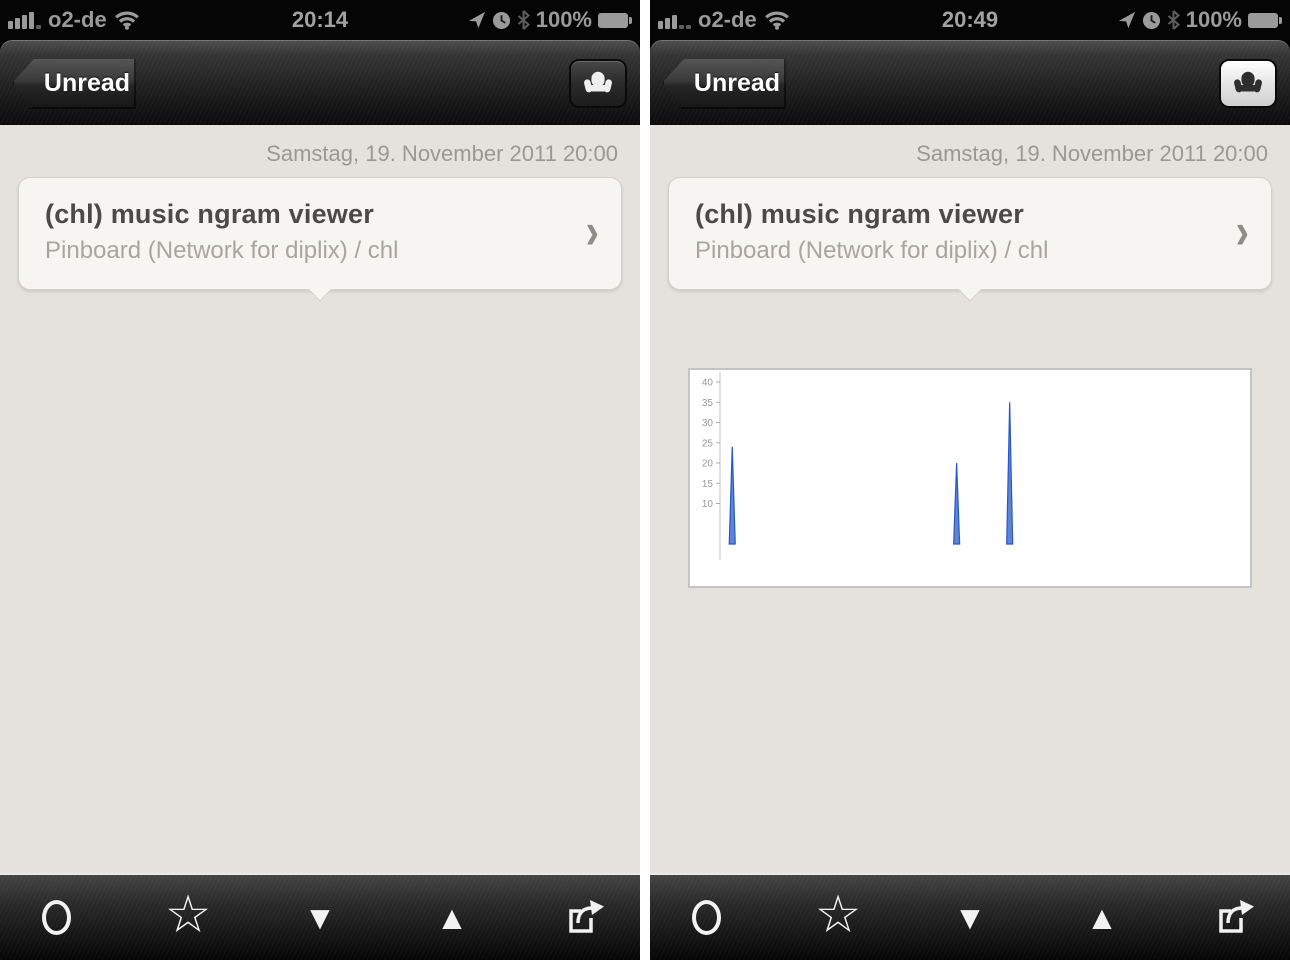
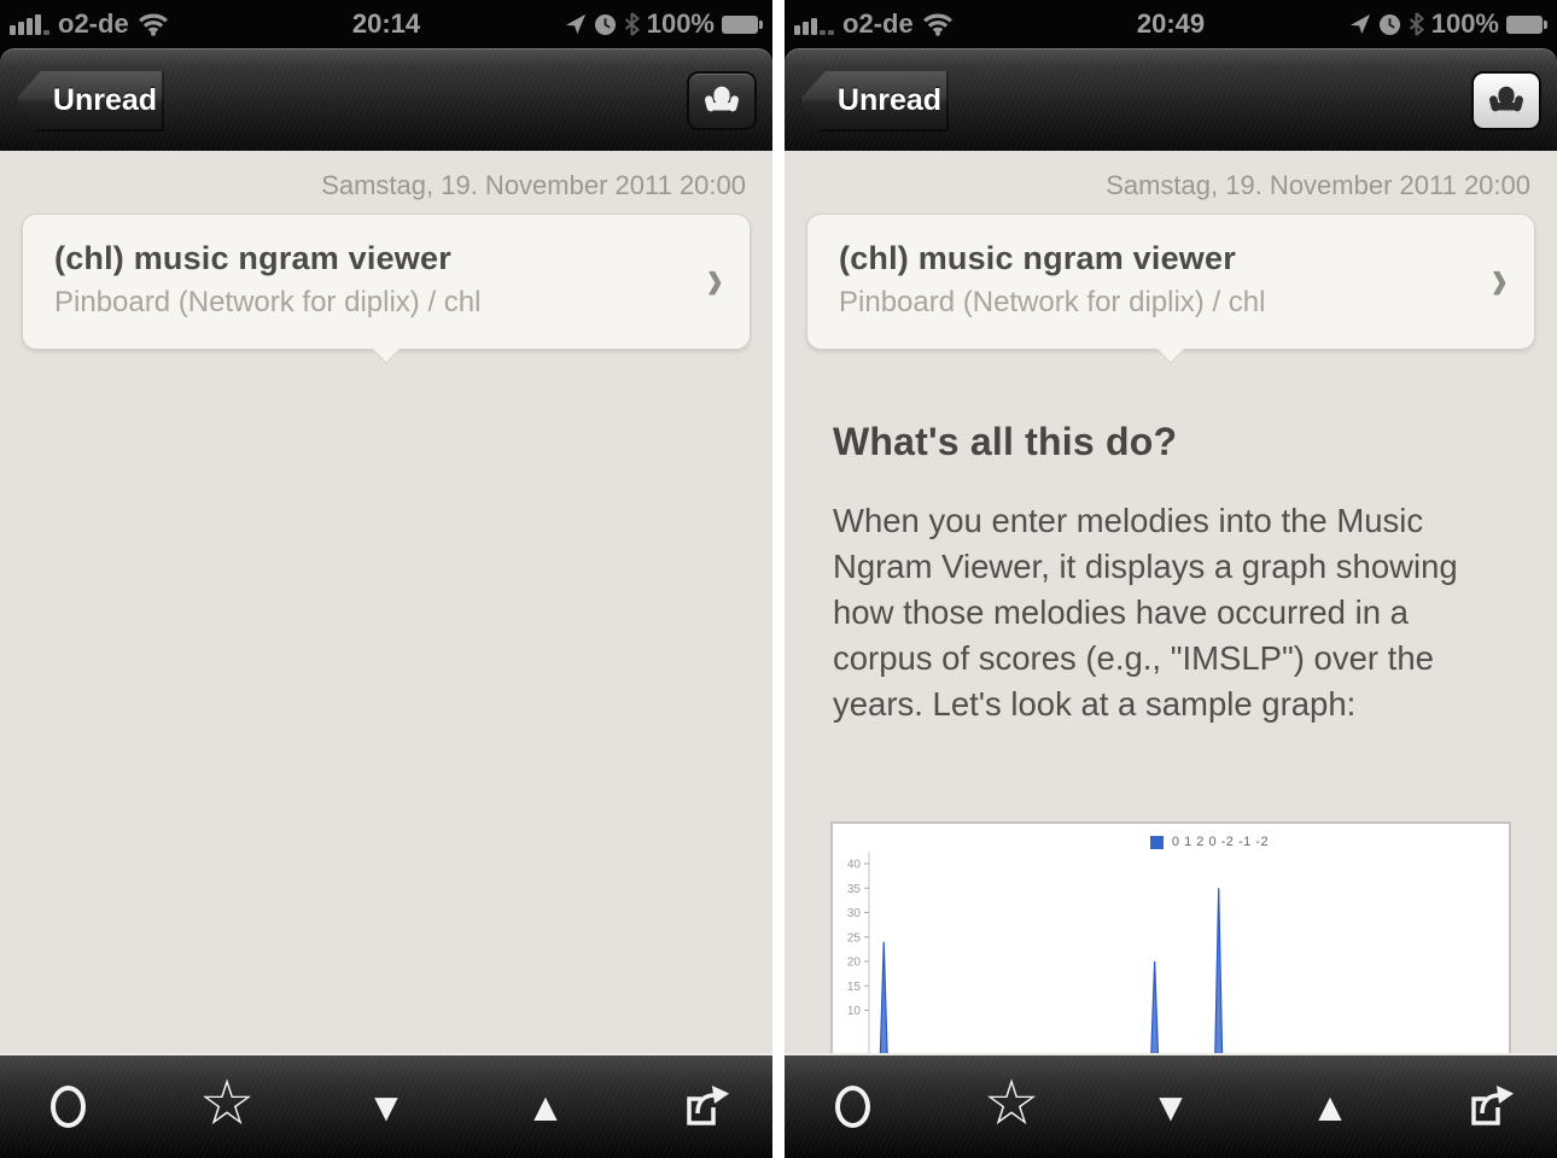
  o2-de
  20:14
  100%
  Unread
  Samstag, 19. November 2011 20:00
  (chl) music ngram viewer
  Pinboard (Network for diplix) / chl
  ›
  ☆
  ▼
  ▲
  o2-de
  20:49
  100%
  Unread
  Samstag, 19. November 2011 20:00
  (chl) music ngram viewer
  Pinboard (Network for diplix) / chl
  ›
+ What's all this do?
+ When you enter melodies into the Music Ngram Viewer, it displays a graph showing how those melodies have occurred in a corpus of scores (e.g., "IMSLP") over the years. Let's look at a sample graph:
+ 0 1 2 0 -2 -1 -2
  40
  35
  30
  25
  20
  15
  10
  ☆
  ▼
  ▲
